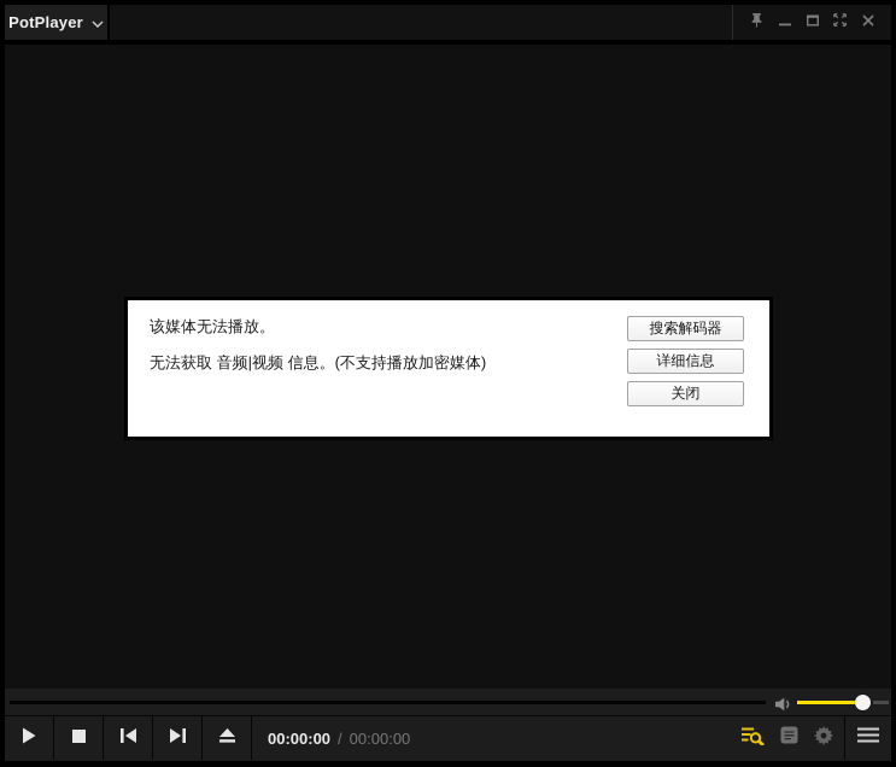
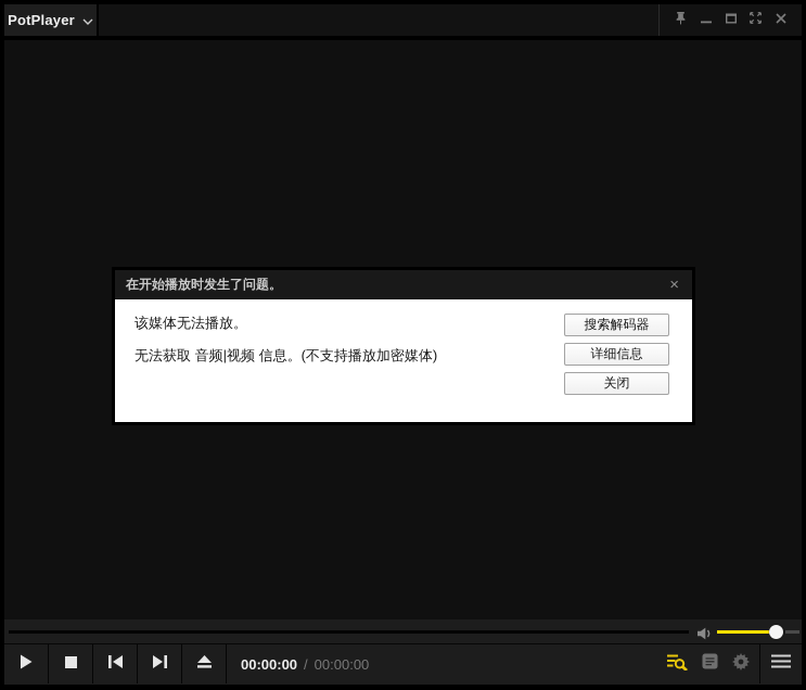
  PotPlayer
+ 在开始播放时发生了问题。
+ ×
  该媒体无法播放。
  无法获取 音频|视频 信息。(不支持播放加密媒体)
  搜索解码器
  详细信息
  关闭
  00:00:00
  /
  00:00:00
